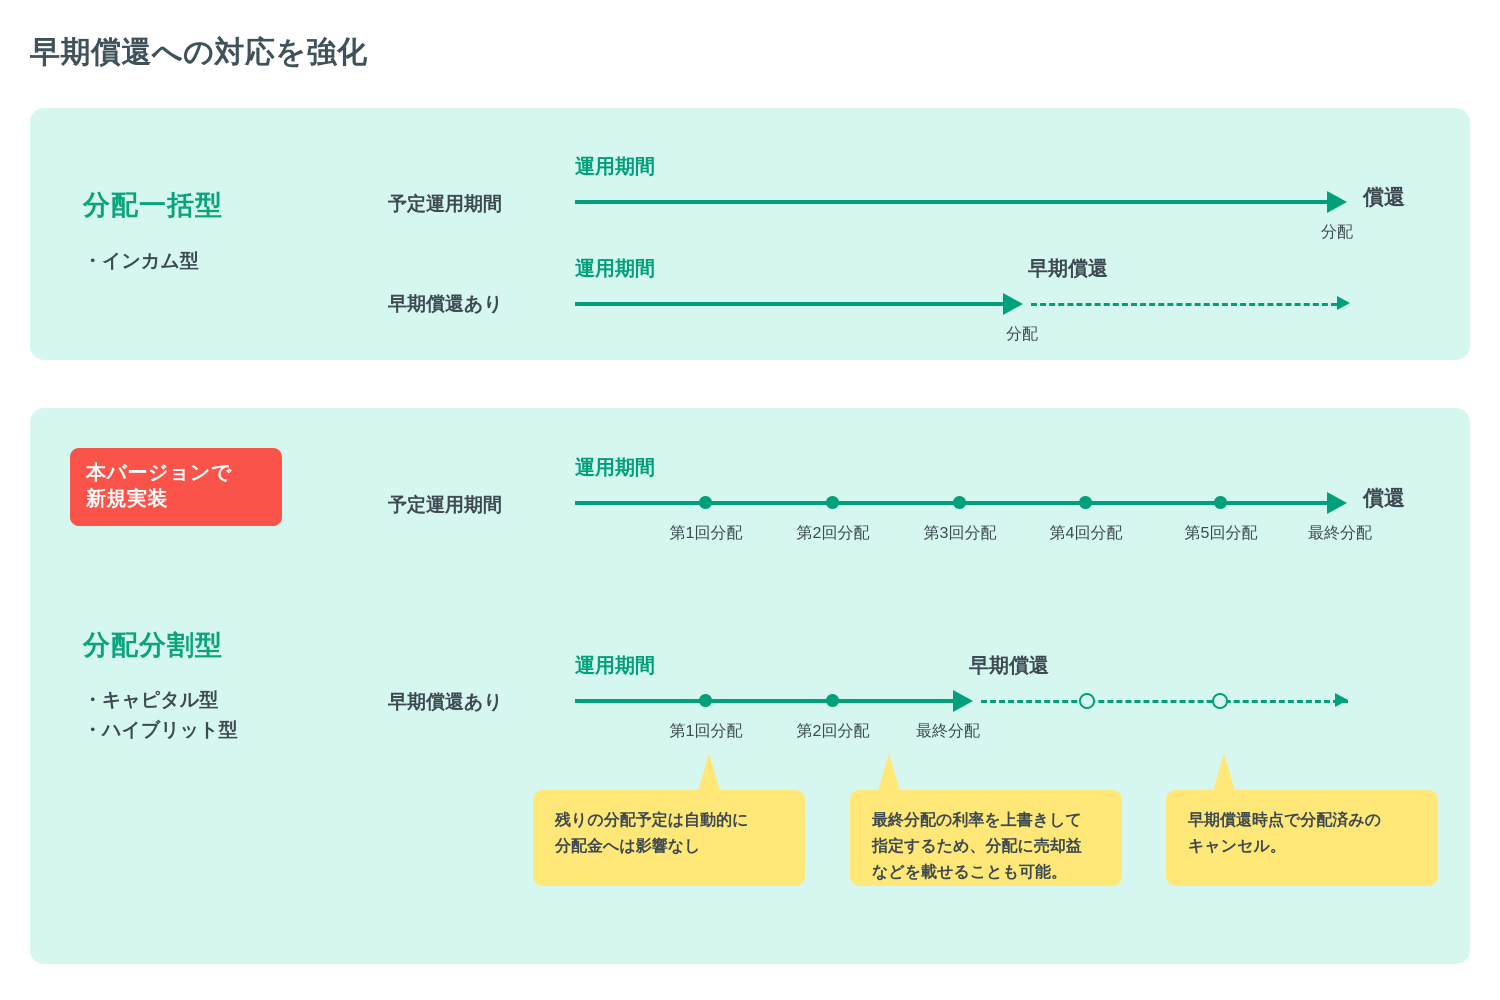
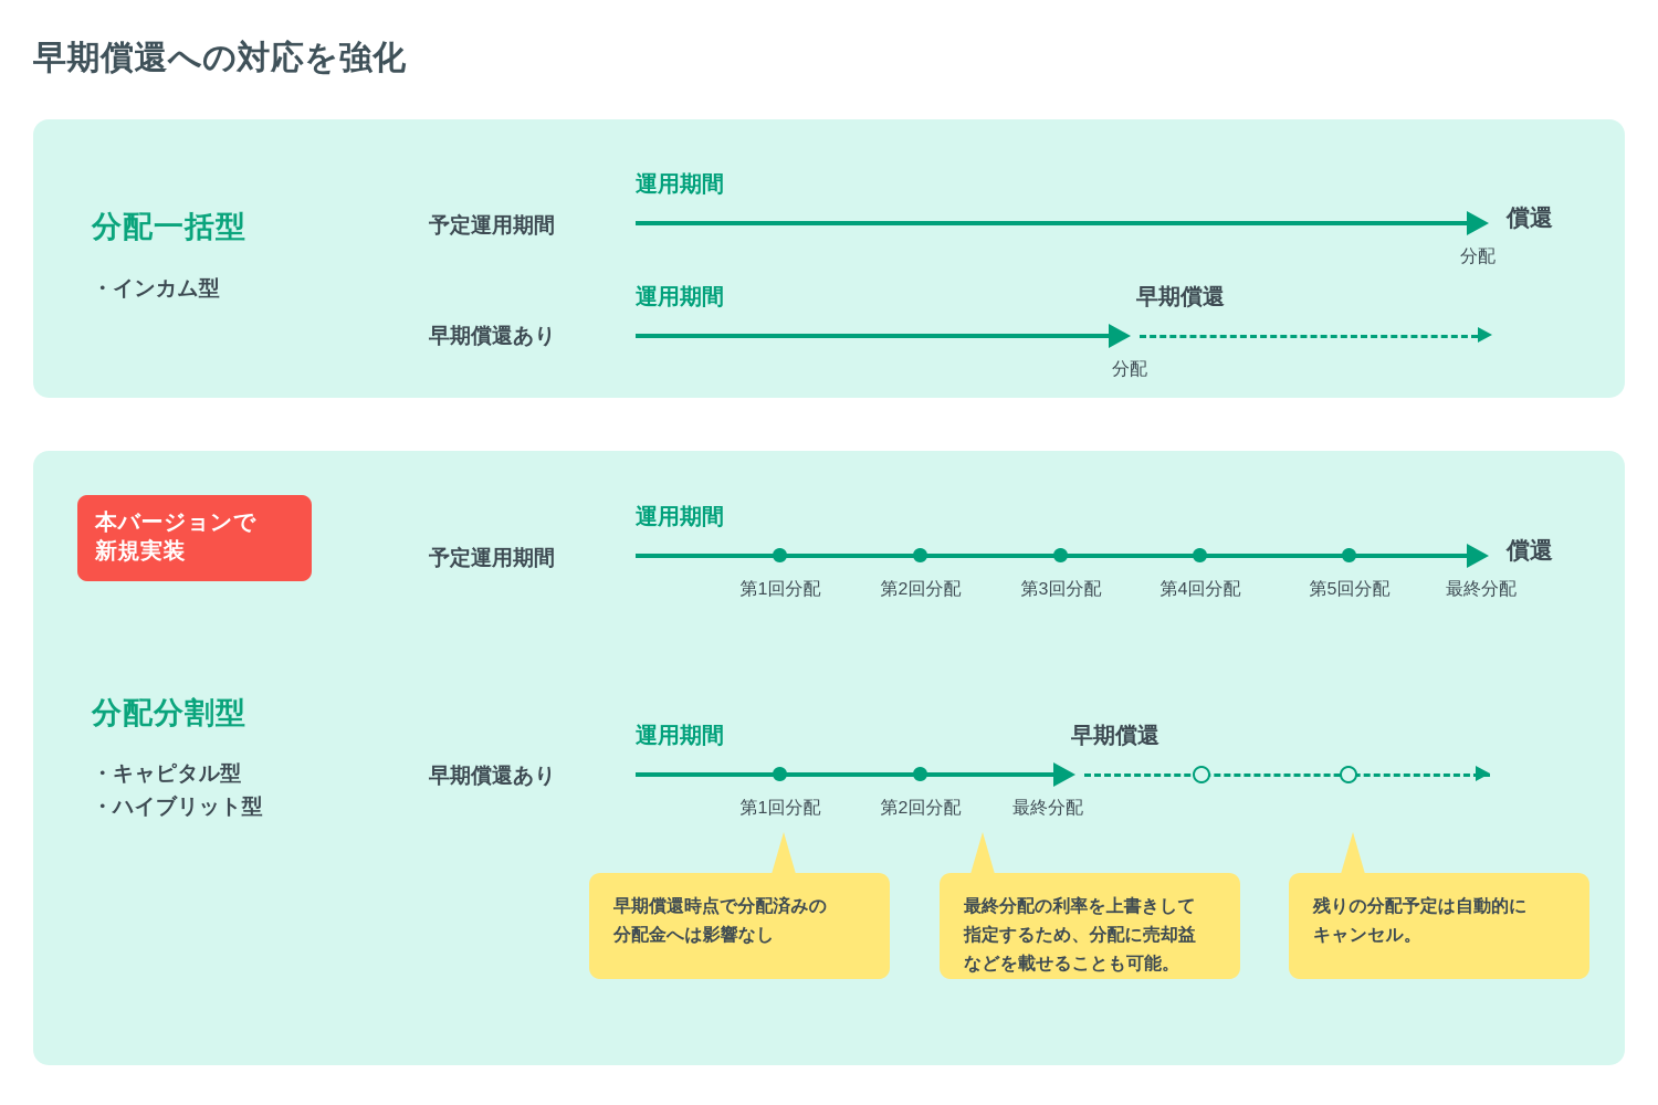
  早期償還への対応を強化
  分配一括型
  ・インカム型
  予定運用期間
  運用期間
  償還
  分配
  早期償還あり
  運用期間
  早期償還
  分配
  本バージョンで
  新規実装
  分配分割型
  ・キャピタル型
  ・ハイブリット型
  予定運用期間
  運用期間
  償還
  第1回分配
  第2回分配
  第3回分配
  第4回分配
  第5回分配
  最終分配
  早期償還あり
  運用期間
  早期償還
  第1回分配
  第2回分配
  最終分配
- 残りの分配予定は自動的に
+ 早期償還時点で分配済みの
  分配金へは影響なし
  最終分配の利率を上書きして
  指定するため、分配に売却益
  などを載せることも可能。
- 早期償還時点で分配済みの
+ 残りの分配予定は自動的に
  キャンセル。
